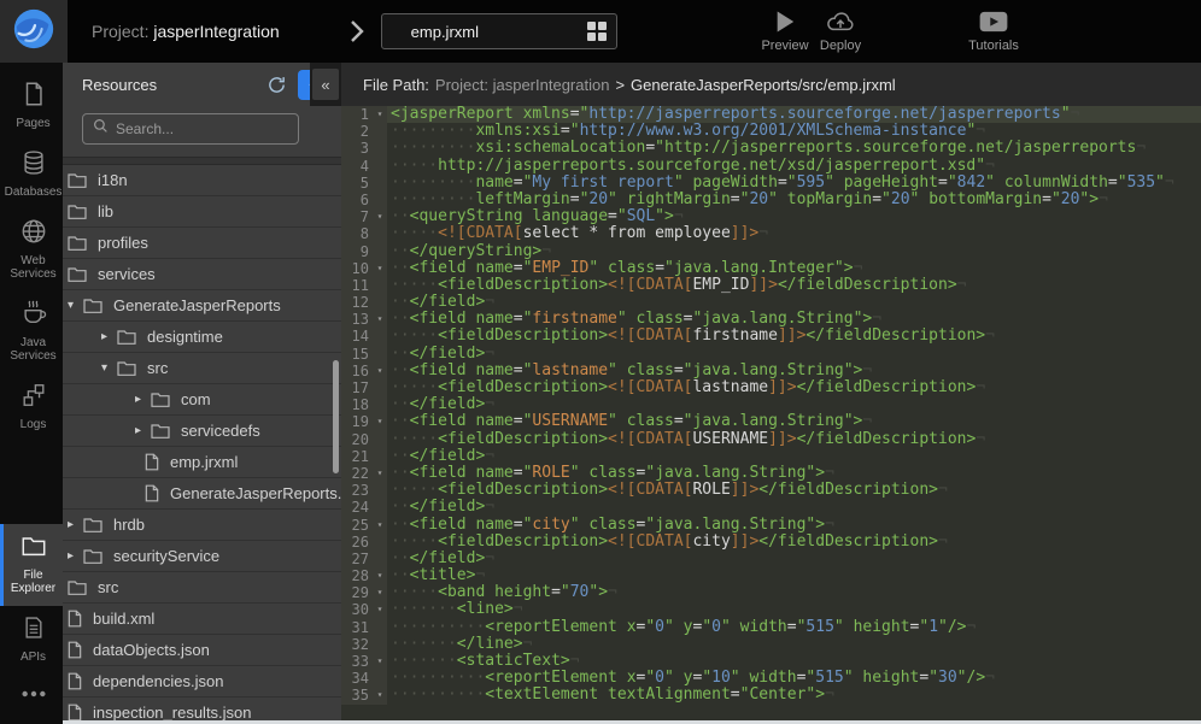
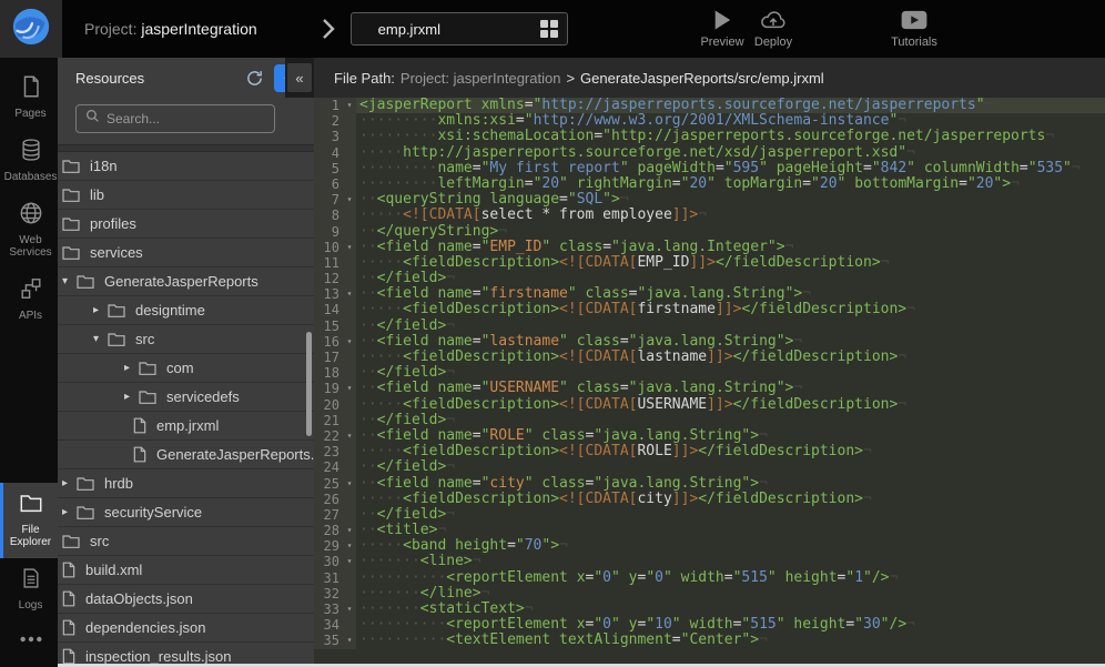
  Project: jasperIntegration
  emp.jrxml
  Preview
  Deploy
  Tutorials
  Pages
  Databases
  Web Services
- Java Services
- Logs
+ APIs
  File Explorer
- APIs
+ Logs
  Resources
  «
  Search...
  i18n
  lib
  profiles
  services
  ▾
  GenerateJasperReports
  ▸
  designtime
  ▾
  src
  ▸
  com
  ▸
  servicedefs
  emp.jrxml
  GenerateJasperReports.
  ▸
  hrdb
  ▸
  securityService
  src
  build.xml
  dataObjects.json
  dependencies.json
  inspection_results.json
  File Path:
  Project: jasperIntegration
  >
  GenerateJasperReports/src/emp.jrxml
  1
  ▾
  <jasperReport xmlns="http://jasperreports.sourceforge.net/jasperreports"¬
  2
  ·········xmlns:xsi="http://www.w3.org/2001/XMLSchema-instance"
  3
  ·········xsi:schemaLocation="http://jasperreports.sourceforge.net/jasperreports
  4
  ·····http://jasperreports.sourceforge.net/xsd/jasperreport.xsd"
  5
  ·········name="My first report" pageWidth="595" pageHeight="842" columnWidth="535"
  6
  ·········leftMargin="20" rightMargin="20" topMargin="20" bottomMargin="20">
  7
  ▾
  ··<queryString language="SQL">¬
  8
  ·····<![CDATA[select * from employee]]>
  9
  ··</queryString>
  10
  ▾
  ··<field name="EMP_ID" class="java.lang.Integer">
  11
  ·····<fieldDescription><![CDATA[EMP_ID]]></fieldDescription>
  12
  ··</field>
  13
  ▾
  ··<field name="firstname" class="java.lang.String">¬
  14
  ·····<fieldDescription><![CDATA[firstname]]></fieldDescription>
  15
  ··</field>
  16
  ▾
  ··<field name="lastname" class="java.lang.String">
  17
  ·····<fieldDescription><![CDATA[lastname]]></fieldDescription>
  18
  ··</field>
  19
  ▾
  ··<field name="USERNAME" class="java.lang.String">
  20
  ·····<fieldDescription><![CDATA[USERNAME]]></fieldDescription>
  21
  ··</field>
  22
  ▾
  ··<field name="ROLE" class="java.lang.String">
  23
  ·····<fieldDescription><![CDATA[ROLE]]></fieldDescription>
  24
  ··</field>
  25
  ▾
  ··<field name="city" class="java.lang.String">
  26
  ·····<fieldDescription><![CDATA[city]]></fieldDescription>
  27
  ··</field>
  28
  ▾
  ··<title>¬
  29
  ▾
  ·····<band height="70">
  30
  ▾
  ·······<line>
  31
  ··········<reportElement x="0" y="0" width="515" height="1"/>
  32
  ·······</line>
  33
  ▾
  ·······<staticText>
  34
  ··········<reportElement x="0" y="10" width="515" height="30"/>
  35
  ▾
  ··········<textElement textAlignment="Center">
